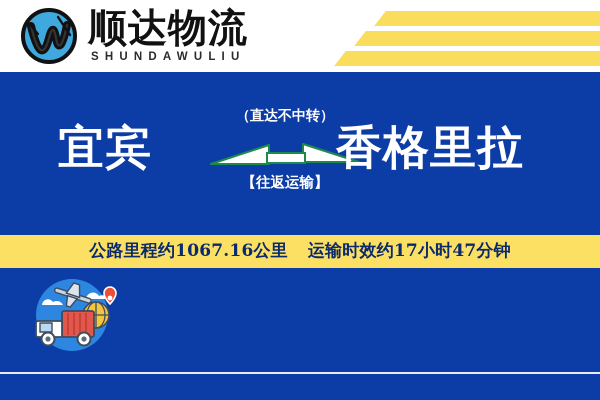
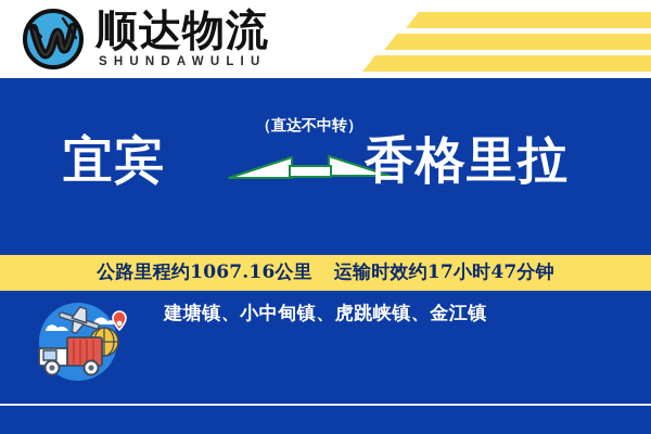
  顺达物流
  SHUNDAWULIU
  宜宾
  （直达不中转）
- 【往返运输】
  香格里拉
  公路里程约1067.16公里 运输时效约17小时47分钟
+ 建塘镇、小中甸镇、虎跳峡镇、金江镇
